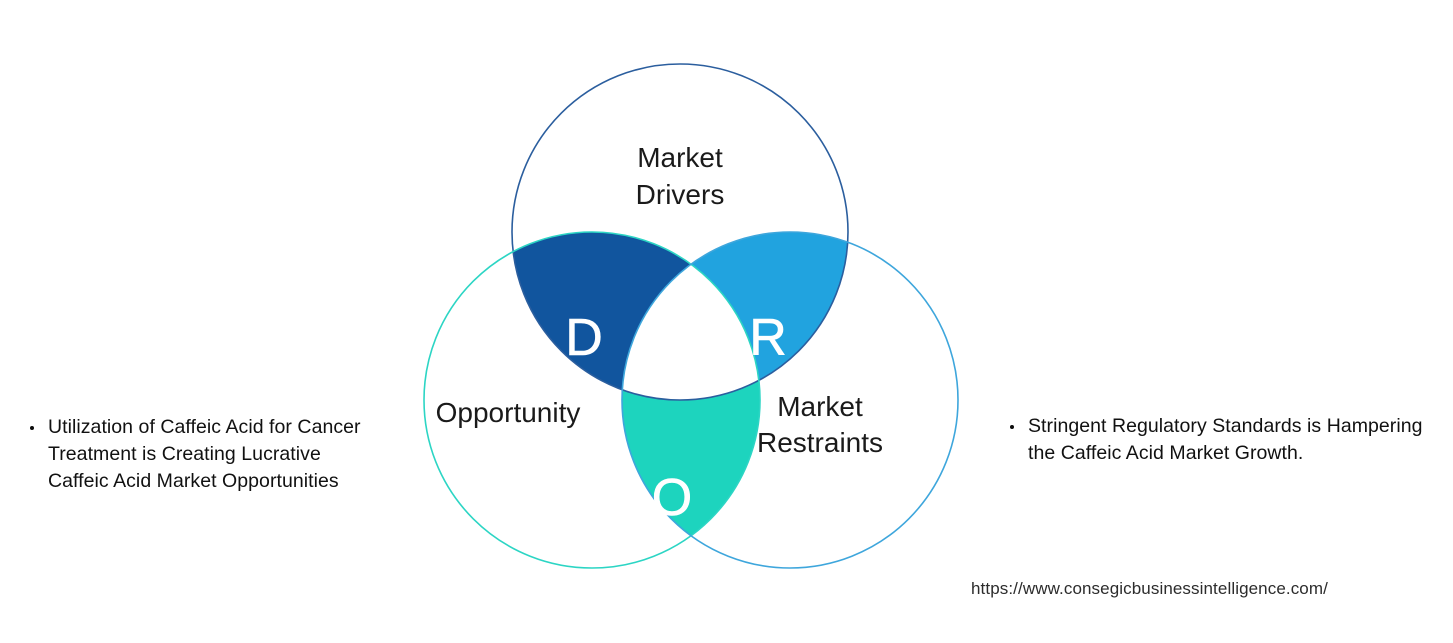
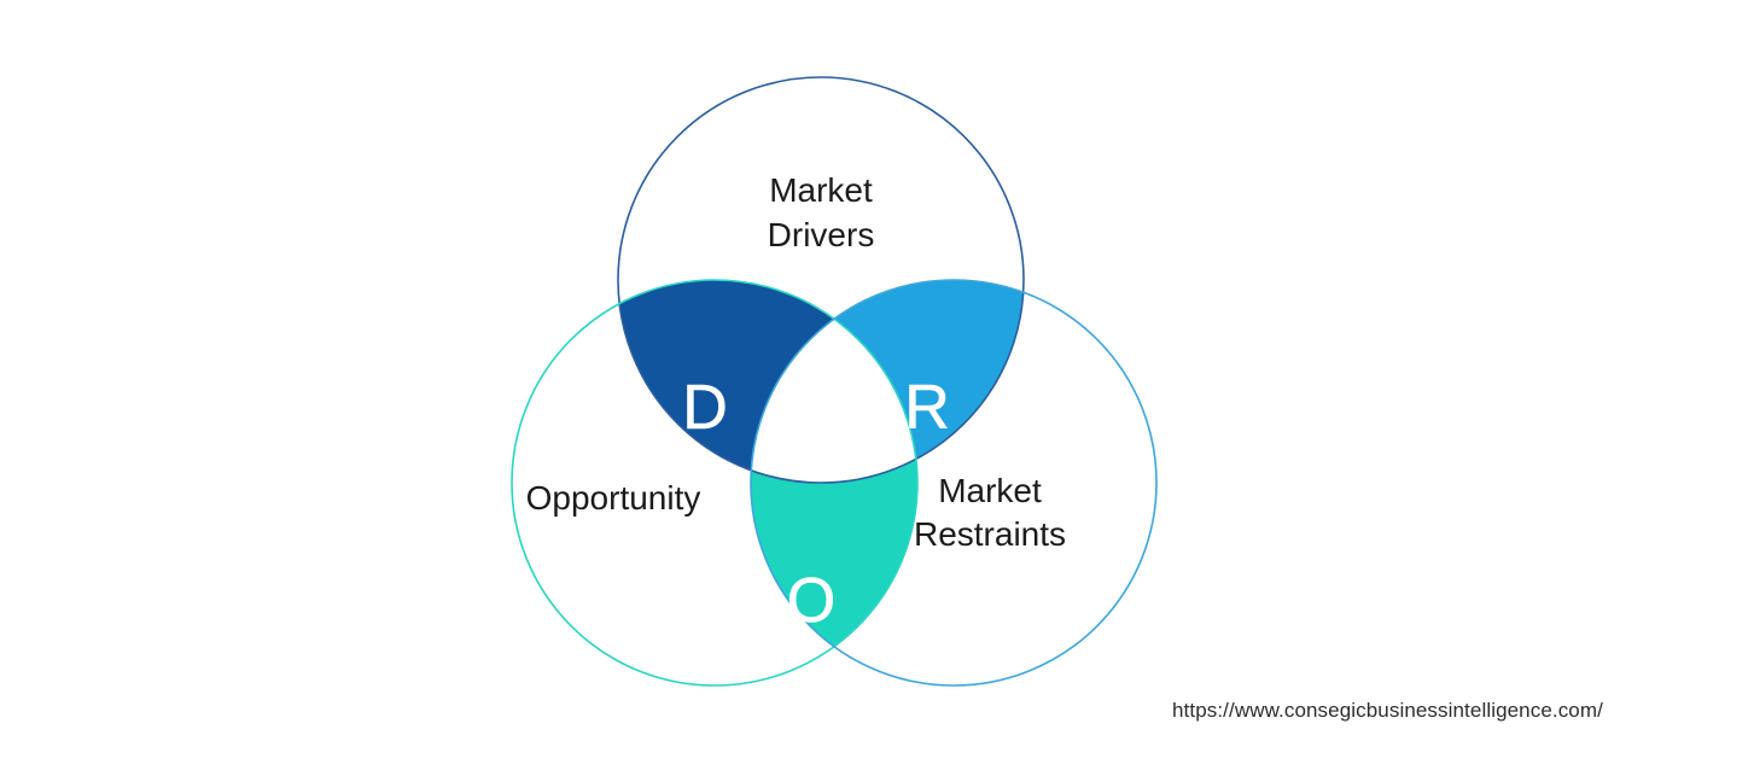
  Market
  Drivers
  Opportunity
  Market
  Restraints
  D
  R
  O
- Stringent Regulatory Standards is Hampering the Caffeic Acid Market Growth.
- Utilization of Caffeic Acid for Cancer Treatment is Creating Lucrative Caffeic Acid Market Opportunities
  https://www.consegicbusinessintelligence.com/
